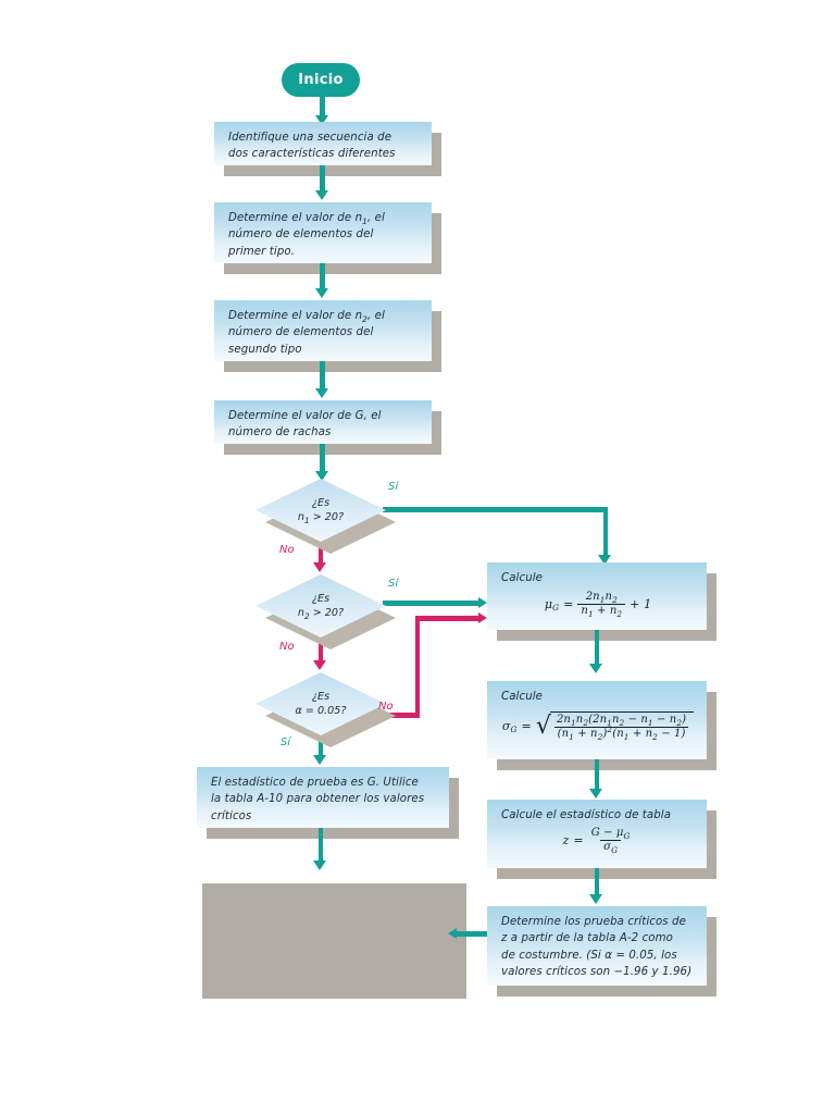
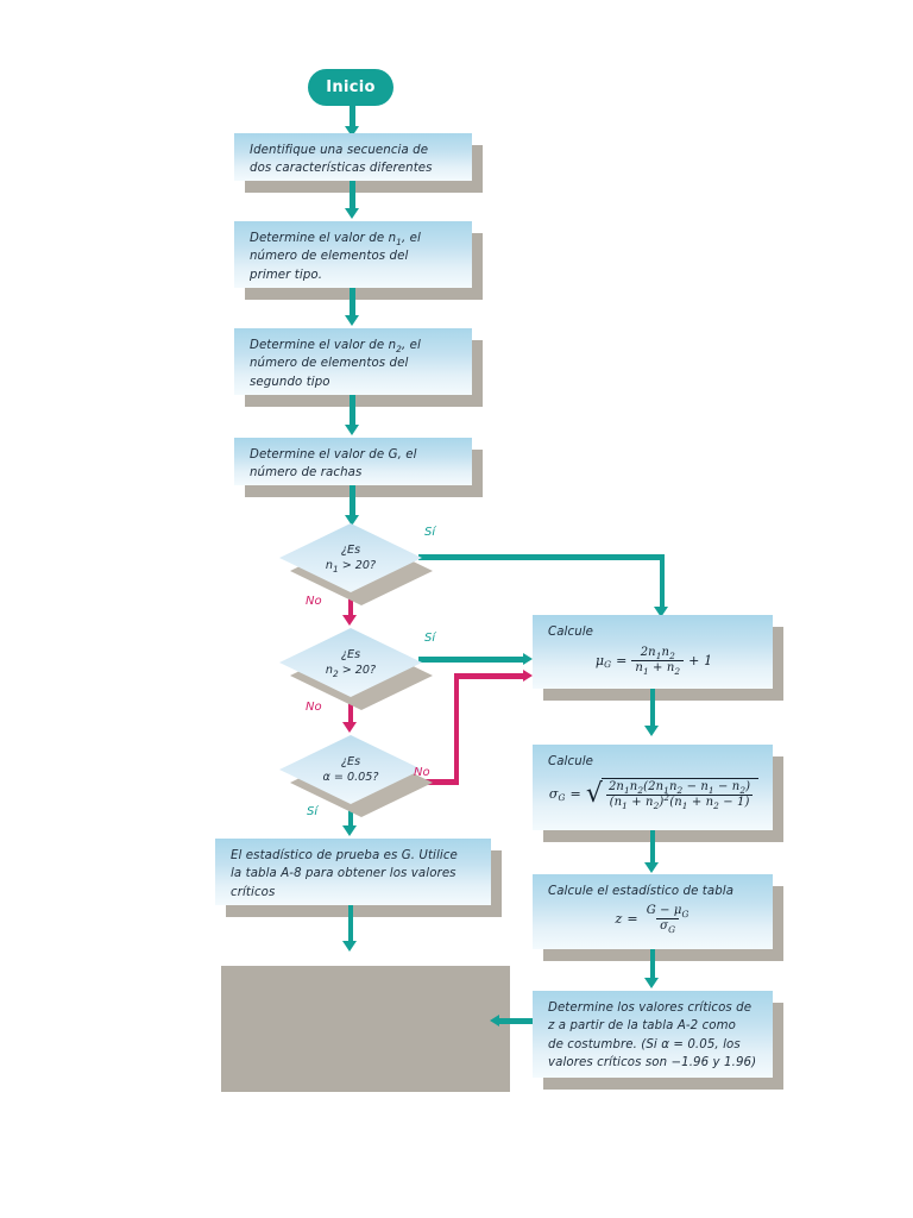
  Inicio
  Identifique una secuencia de
  dos características diferentes
  Determine el valor de n1, el
  número de elementos del
  primer tipo.
  Determine el valor de n2, el
  número de elementos del
  segundo tipo
  Determine el valor de G, el
  número de rachas
  ¿Es
  n1 > 20?
  Sí
  No
  ¿Es
  n2 > 20?
  Sí
  No
  ¿Es
  α = 0.05?
  No
  Sí
  El estadístico de prueba es G. Utilice
- la tabla A-10 para obtener los valores
+ la tabla A-8 para obtener los valores
  críticos
  Calcule
  μG
  =
  2n1n2
  n1 + n2
  + 1
  Calcule
  σG
  =
  √
  2n1n2(2n1n2 − n1 − n2)
  (n1 + n2)2(n1 + n2 − 1)
  Calcule el estadístico de tabla
  z
  =
  G − μG
  σG
- Determine los prueba críticos de
+ Determine los valores críticos de
  z a partir de la tabla A-2 como
  de costumbre. (Si α = 0.05, los
  valores críticos son −1.96 y 1.96)
